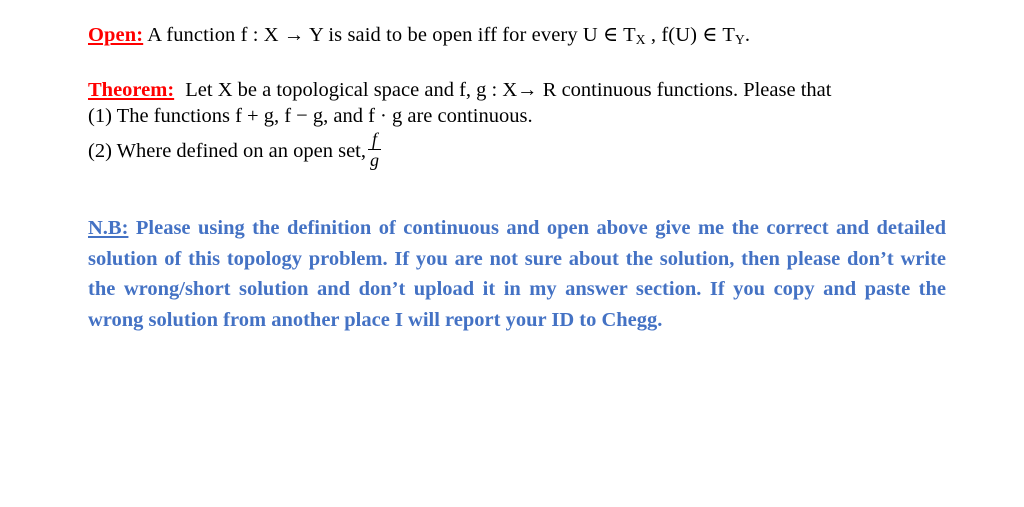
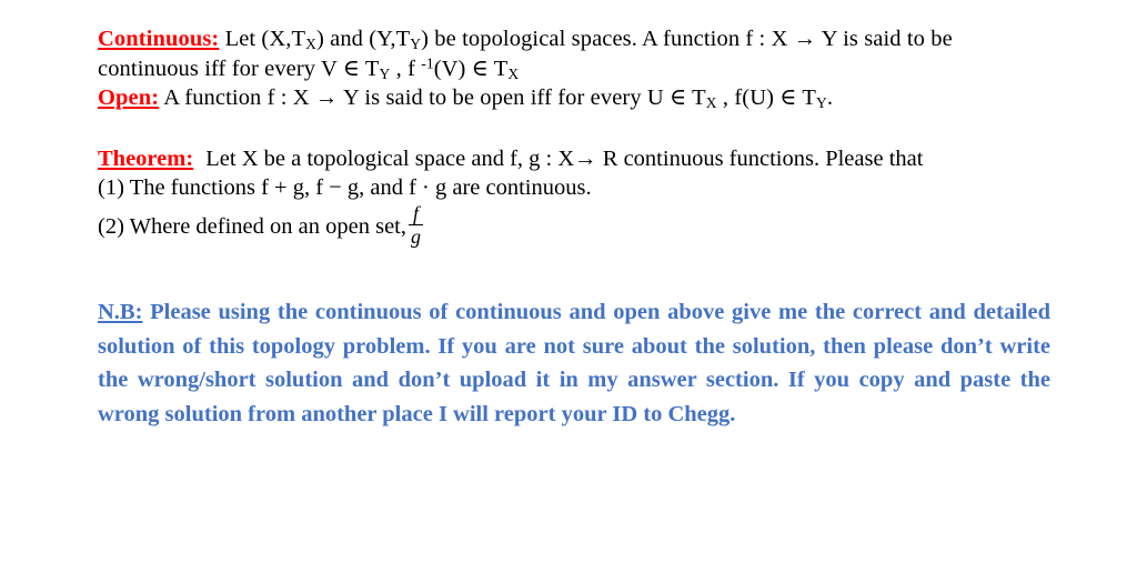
+ Continuous: Let (X,TX) and (Y,TY) be topological spaces. A function f : X → Y is said to be continuous iff for every V ∈ TY , f -1(V) ∈ TX
  Open: A function f : X → Y is said to be open iff for every U ∈ TX , f(U) ∈ TY.
  Theorem: Let X be a topological space and f, g : X→ R continuous functions. Please that
  (1) The functions f + g, f − g, and f · g are continuous.
  (2) Where defined on an open set,
  f
  g
- N.B: Please using the definition of continuous and open above give me the correct and detailed solution of this topology problem. If you are not sure about the solution, then please don’t write the wrong/short solution and don’t upload it in my answer section. If you copy and paste the wrong solution from another place I will report your ID to Chegg.
+ N.B: Please using the continuous of continuous and open above give me the correct and detailed solution of this topology problem. If you are not sure about the solution, then please don’t write the wrong/short solution and don’t upload it in my answer section. If you copy and paste the wrong solution from another place I will report your ID to Chegg.
